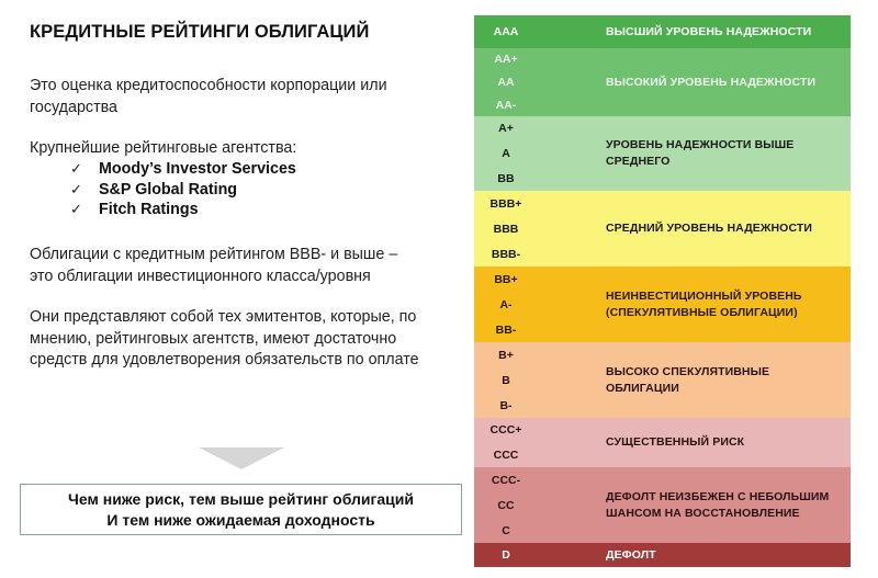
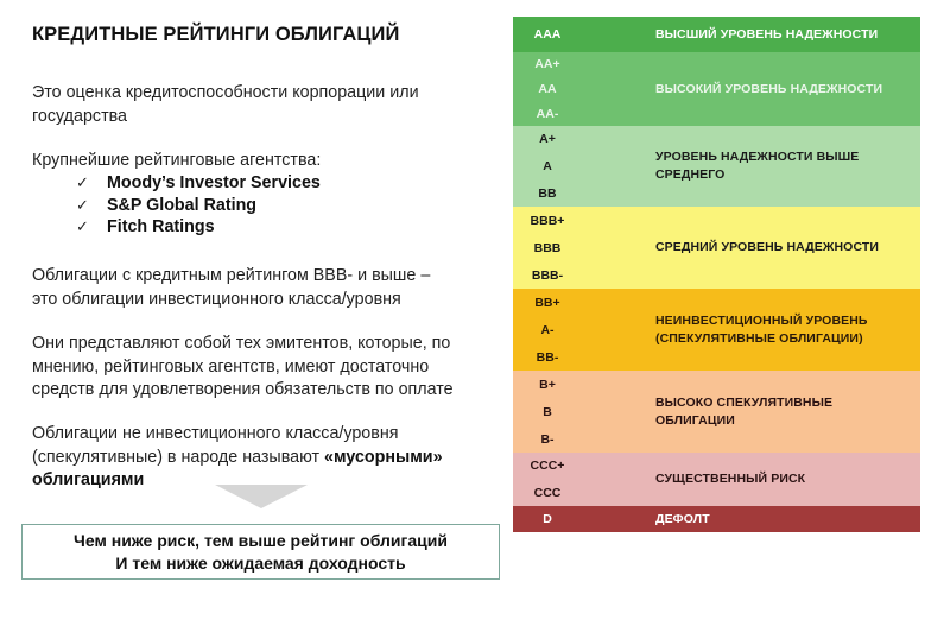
  КРЕДИТНЫЕ РЕЙТИНГИ ОБЛИГАЦИЙ
  Это оценка кредитоспособности корпорации или
  государства
  Крупнейшие рейтинговые агентства:
  ✓
  Moody’s Investor Services
  ✓
  S&P Global Rating
  ✓
  Fitch Ratings
  Облигации с кредитным рейтингом BBB- и выше –
  это облигации инвестиционного класса/уровня
  Они представляют собой тех эмитентов, которые, по
  мнению, рейтинговых агентств, имеют достаточно
  средств для удовлетворения обязательств по оплате
+ Облигации не инвестиционного класса/уровня
+ (спекулятивные) в народе называют «мусорными»
+ облигациями
  Чем ниже риск, тем выше рейтинг облигаций
  И тем ниже ожидаемая доходность
  AAA
  ВЫСШИЙ УРОВЕНЬ НАДЕЖНОСТИ
  AA+
  AA
  AA-
  ВЫСОКИЙ УРОВЕНЬ НАДЕЖНОСТИ
  A+
  A
  BB
  УРОВЕНЬ НАДЕЖНОСТИ ВЫШЕ СРЕДНЕГО
  BBB+
  BBB
  BBB-
  СРЕДНИЙ УРОВЕНЬ НАДЕЖНОСТИ
  BB+
  A-
  BB-
  НЕИНВЕСТИЦИОННЫЙ УРОВЕНЬ (СПЕКУЛЯТИВНЫЕ ОБЛИГАЦИИ)
  B+
  B
  B-
  ВЫСОКО СПЕКУЛЯТИВНЫЕ ОБЛИГАЦИИ
  CCC+
  CCC
  СУЩЕСТВЕННЫЙ РИСК
- CCC-
- CC
- C
- ДЕФОЛТ НЕИЗБЕЖЕН С НЕБОЛЬШИМ ШАНСОМ НА ВОССТАНОВЛЕНИЕ
  D
  ДЕФОЛТ
